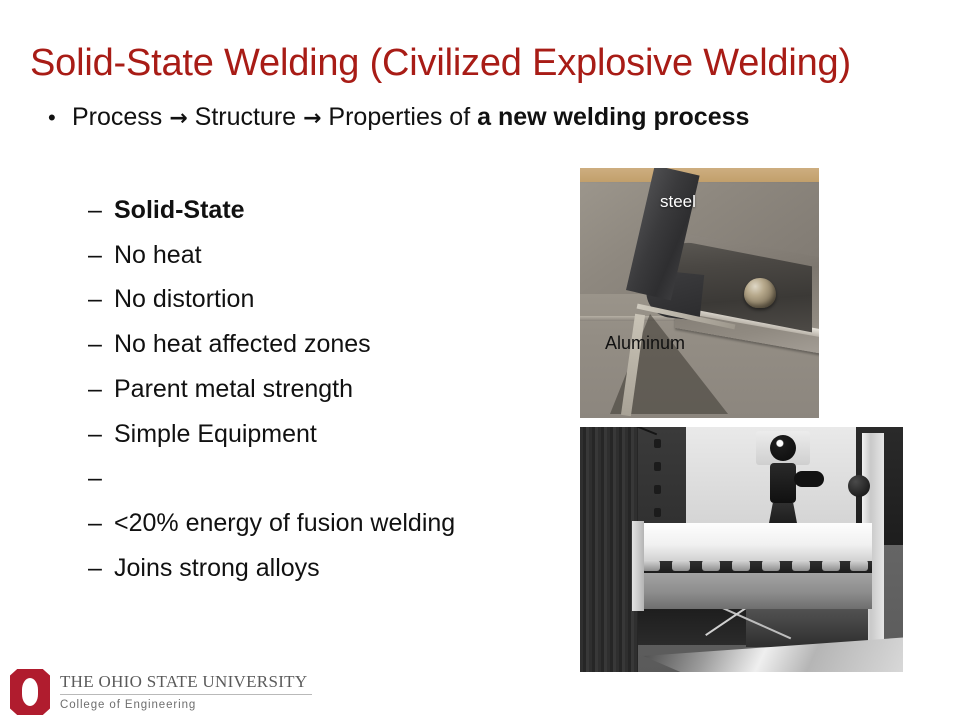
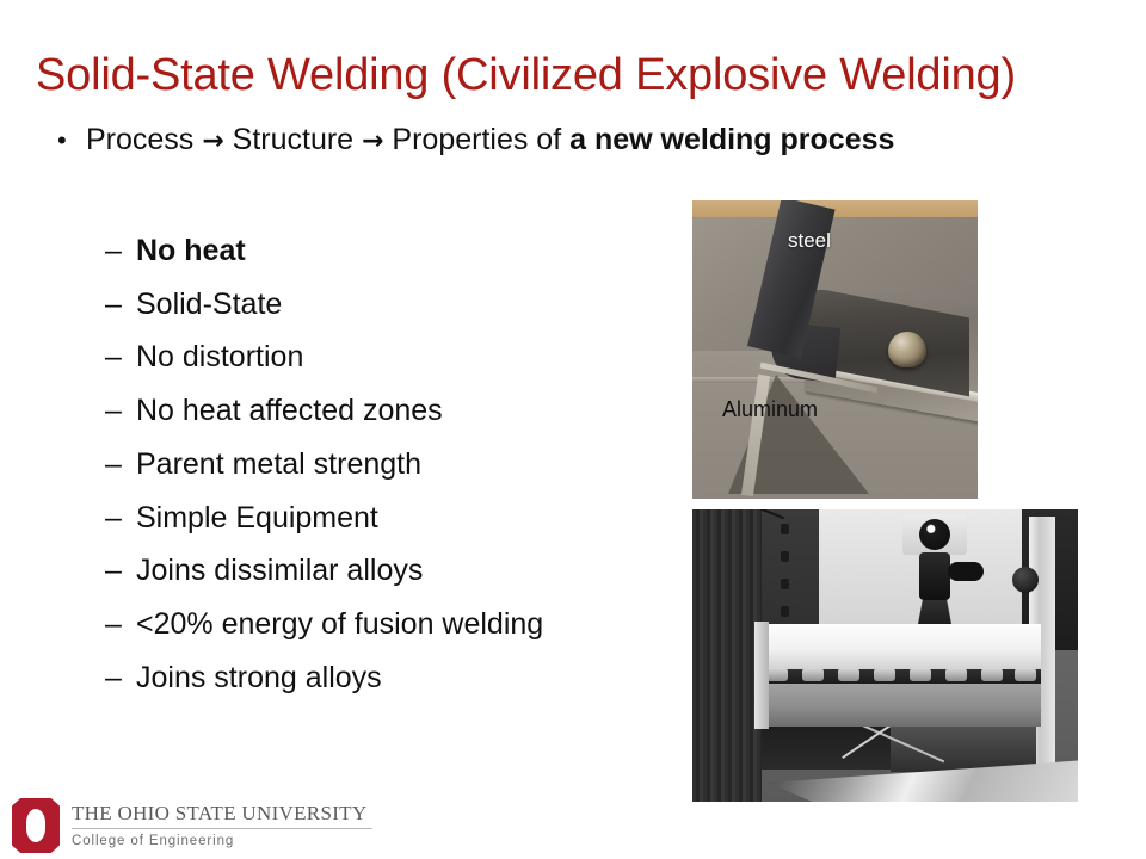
  Solid-State Welding (Civilized Explosive Welding)
  •
  Process → Structure → Properties of a new welding process
  –
- Solid-State
+ No heat
  –
- No heat
+ Solid-State
  –
  No distortion
  –
  No heat affected zones
  –
  Parent metal strength
  –
  Simple Equipment
  –
+ Joins dissimilar alloys
  –
  <20% energy of fusion welding
  –
  Joins strong alloys
  steel
  Aluminum
  THE OHIO STATE UNIVERSITY
  College of Engineering
